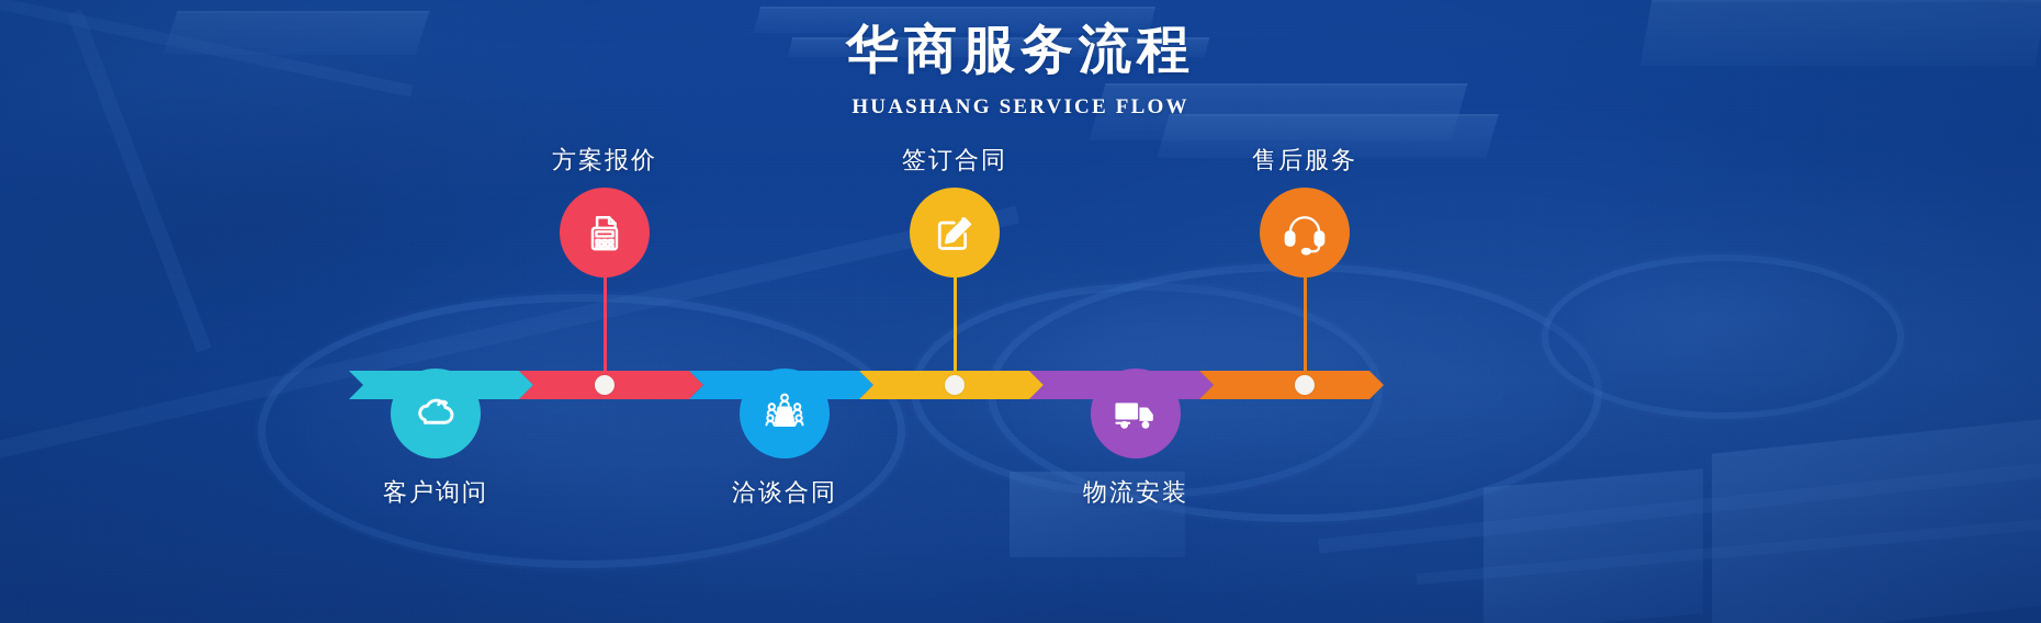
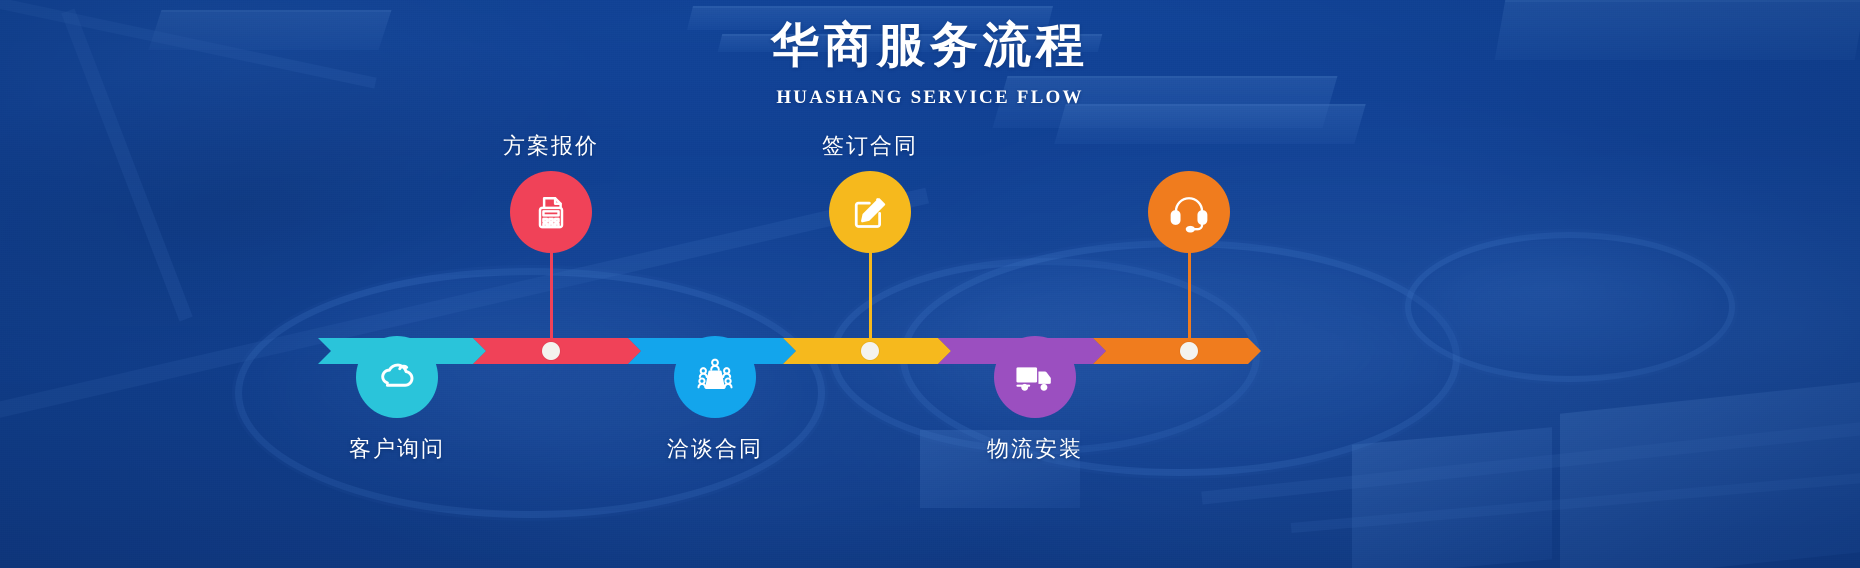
  华商服务流程
  HUASHANG SERVICE FLOW
  客户询问
  方案报价
  洽谈合同
  签订合同
  物流安装
- 售后服务
